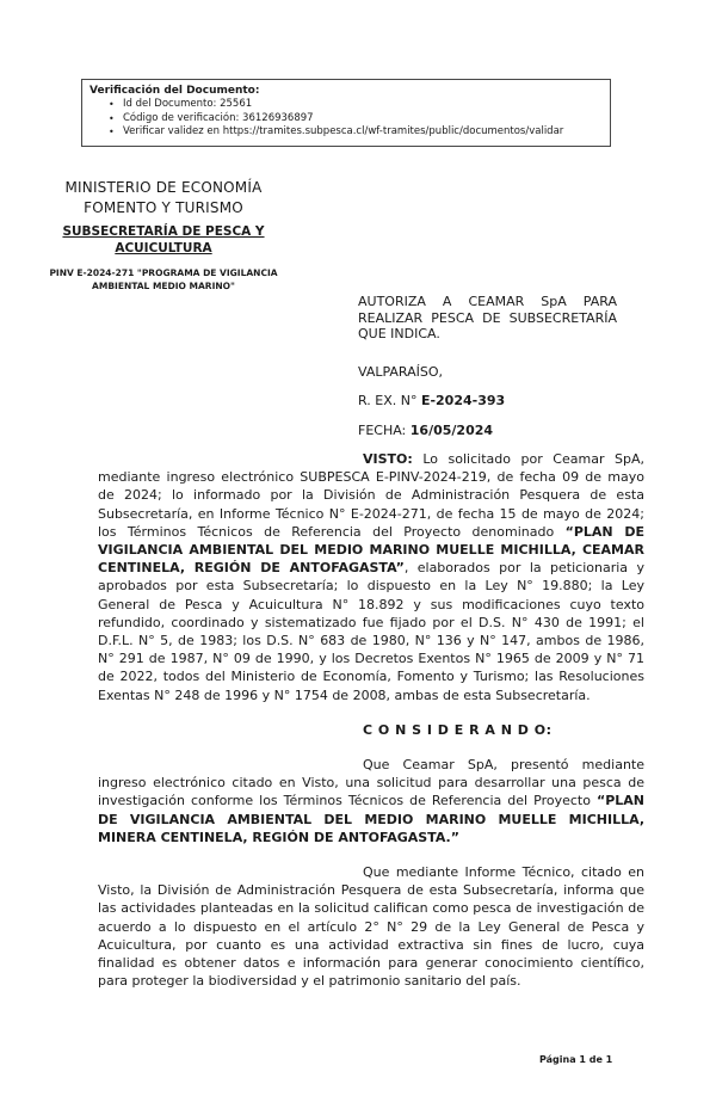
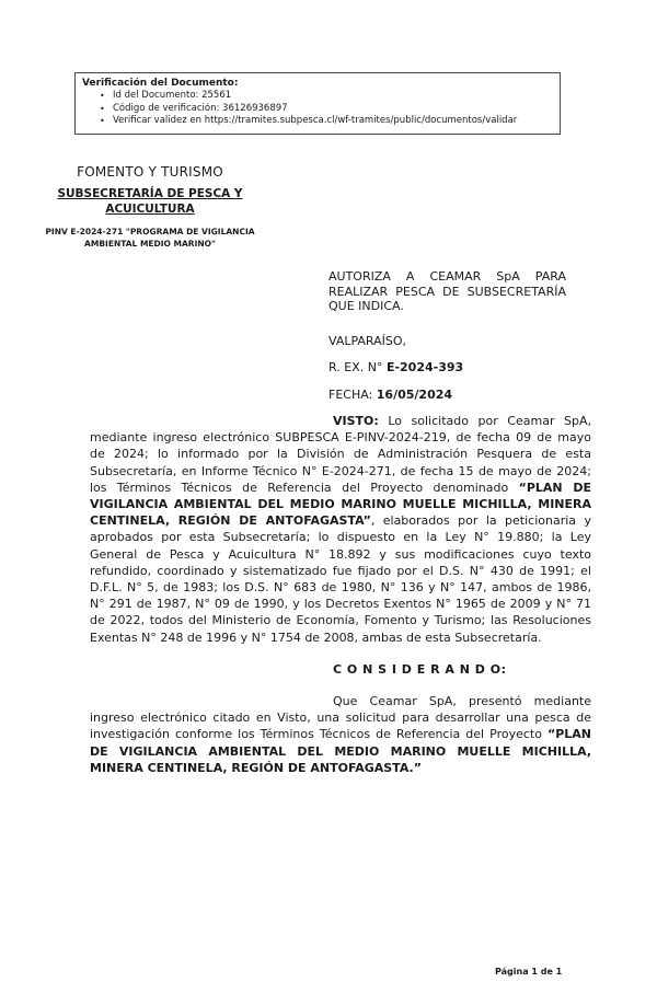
  Verificación del Documento:
  •
  Id del Documento: 25561
  •
  Código de verificación: 36126936897
  •
  Verificar validez en https://tramites.subpesca.cl/wf-tramites/public/documentos/validar
- MINISTERIO DE ECONOMÍA
  FOMENTO Y TURISMO
  SUBSECRETARÍA DE PESCA Y
  ACUICULTURA
  PINV E-2024-271 "PROGRAMA DE VIGILANCIA AMBIENTAL MEDIO MARINO"
  AUTORIZA A CEAMAR SpA PARA REALIZAR PESCA DE SUBSECRETARÍA QUE INDICA.
  VALPARAÍSO,
  R. EX. N° E-2024-393
  FECHA: 16/05/2024
- VISTO: Lo solicitado por Ceamar SpA, mediante ingreso electrónico SUBPESCA E-PINV-2024-219, de fecha 09 de mayo de 2024; lo informado por la División de Administración Pesquera de esta Subsecretaría, en Informe Técnico N° E-2024-271, de fecha 15 de mayo de 2024; los Términos Técnicos de Referencia del Proyecto denominado “PLAN DE VIGILANCIA AMBIENTAL DEL MEDIO MARINO MUELLE MICHILLA, CEAMAR CENTINELA, REGIÓN DE ANTOFAGASTA”, elaborados por la peticionaria y aprobados por esta Subsecretaría; lo dispuesto en la Ley N° 19.880; la Ley General de Pesca y Acuicultura N° 18.892 y sus modificaciones cuyo texto refundido, coordinado y sistematizado fue fijado por el D.S. N° 430 de 1991; el D.F.L. N° 5, de 1983; los D.S. N° 683 de 1980, N° 136 y N° 147, ambos de 1986, N° 291 de 1987, N° 09 de 1990, y los Decretos Exentos N° 1965 de 2009 y N° 71 de 2022, todos del Ministerio de Economía, Fomento y Turismo; las Resoluciones Exentas N° 248 de 1996 y N° 1754 de 2008, ambas de esta Subsecretaría.
+ VISTO: Lo solicitado por Ceamar SpA, mediante ingreso electrónico SUBPESCA E-PINV-2024-219, de fecha 09 de mayo de 2024; lo informado por la División de Administración Pesquera de esta Subsecretaría, en Informe Técnico N° E-2024-271, de fecha 15 de mayo de 2024; los Términos Técnicos de Referencia del Proyecto denominado “PLAN DE VIGILANCIA AMBIENTAL DEL MEDIO MARINO MUELLE MICHILLA, MINERA CENTINELA, REGIÓN DE ANTOFAGASTA”, elaborados por la peticionaria y aprobados por esta Subsecretaría; lo dispuesto en la Ley N° 19.880; la Ley General de Pesca y Acuicultura N° 18.892 y sus modificaciones cuyo texto refundido, coordinado y sistematizado fue fijado por el D.S. N° 430 de 1991; el D.F.L. N° 5, de 1983; los D.S. N° 683 de 1980, N° 136 y N° 147, ambos de 1986, N° 291 de 1987, N° 09 de 1990, y los Decretos Exentos N° 1965 de 2009 y N° 71 de 2022, todos del Ministerio de Economía, Fomento y Turismo; las Resoluciones Exentas N° 248 de 1996 y N° 1754 de 2008, ambas de esta Subsecretaría.
  C O N S I D E R A N D O:
  Que Ceamar SpA, presentó mediante ingreso electrónico citado en Visto, una solicitud para desarrollar una pesca de investigación conforme los Términos Técnicos de Referencia del Proyecto “PLAN DE VIGILANCIA AMBIENTAL DEL MEDIO MARINO MUELLE MICHILLA, MINERA CENTINELA, REGIÓN DE ANTOFAGASTA.”
- Que mediante Informe Técnico, citado en Visto, la División de Administración Pesquera de esta Subsecretaría, informa que las actividades planteadas en la solicitud califican como pesca de investigación de acuerdo a lo dispuesto en el artículo 2° N° 29 de la Ley General de Pesca y Acuicultura, por cuanto es una actividad extractiva sin fines de lucro, cuya finalidad es obtener datos e información para generar conocimiento científico, para proteger la biodiversidad y el patrimonio sanitario del país.
  Página 1 de 1
